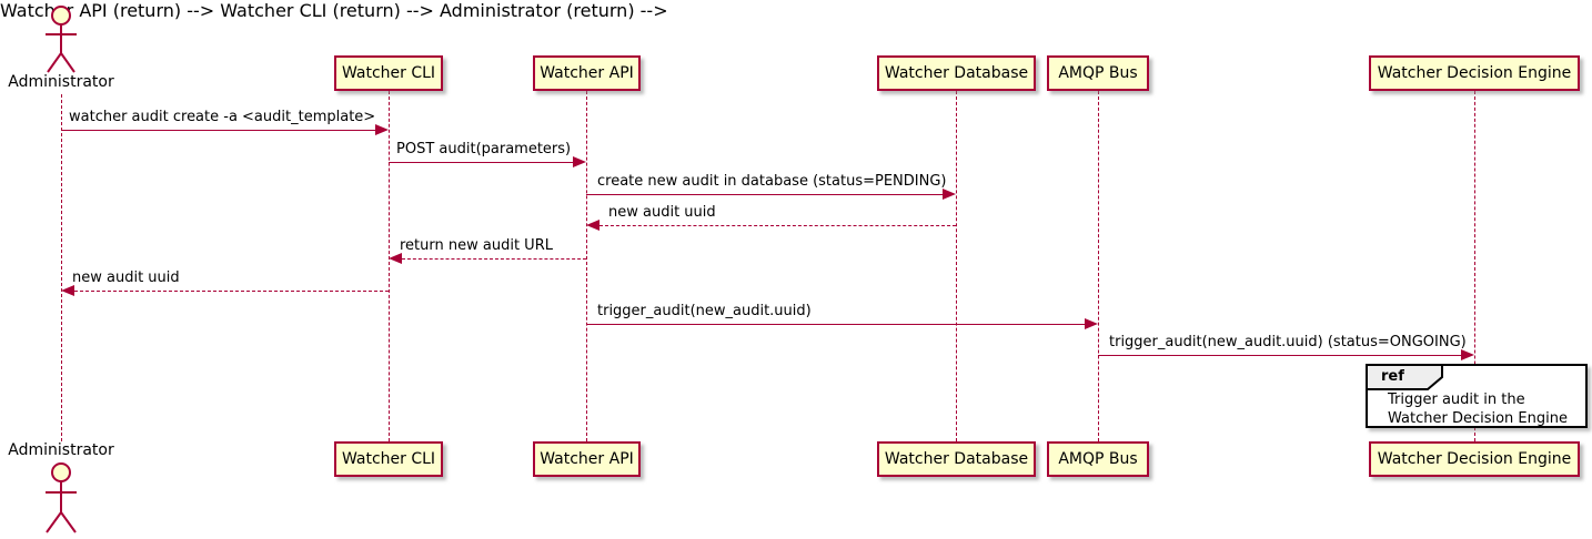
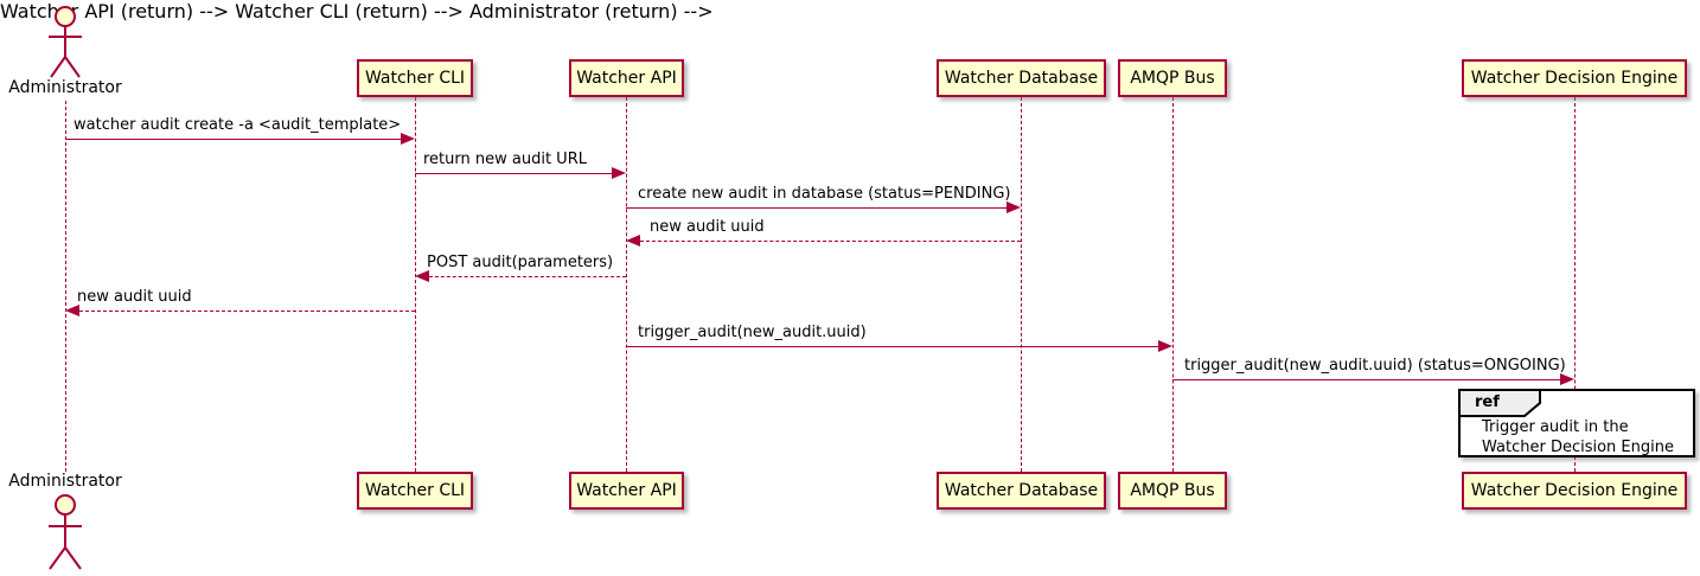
  Administrator
  Administrator
  Watcher CLI
  Watcher API
  Watcher Database
  AMQP Bus
  Watcher Decision Engine
  Watcher CLI
  Watcher API
  Watcher Database
  AMQP Bus
  Watcher Decision Engine
  watcher audit create -a <audit_template>
- POST audit(parameters)
+ return new audit URL
  create new audit in database (status=PENDING)
  Watcher API (return) -->
  new audit uuid
  Watcher CLI (return) -->
- return new audit URL
+ POST audit(parameters)
  Administrator (return) -->
  new audit uuid
  trigger_audit(new_audit.uuid)
  trigger_audit(new_audit.uuid) (status=ONGOING)
  ref
  Trigger audit in the
  Watcher Decision Engine
